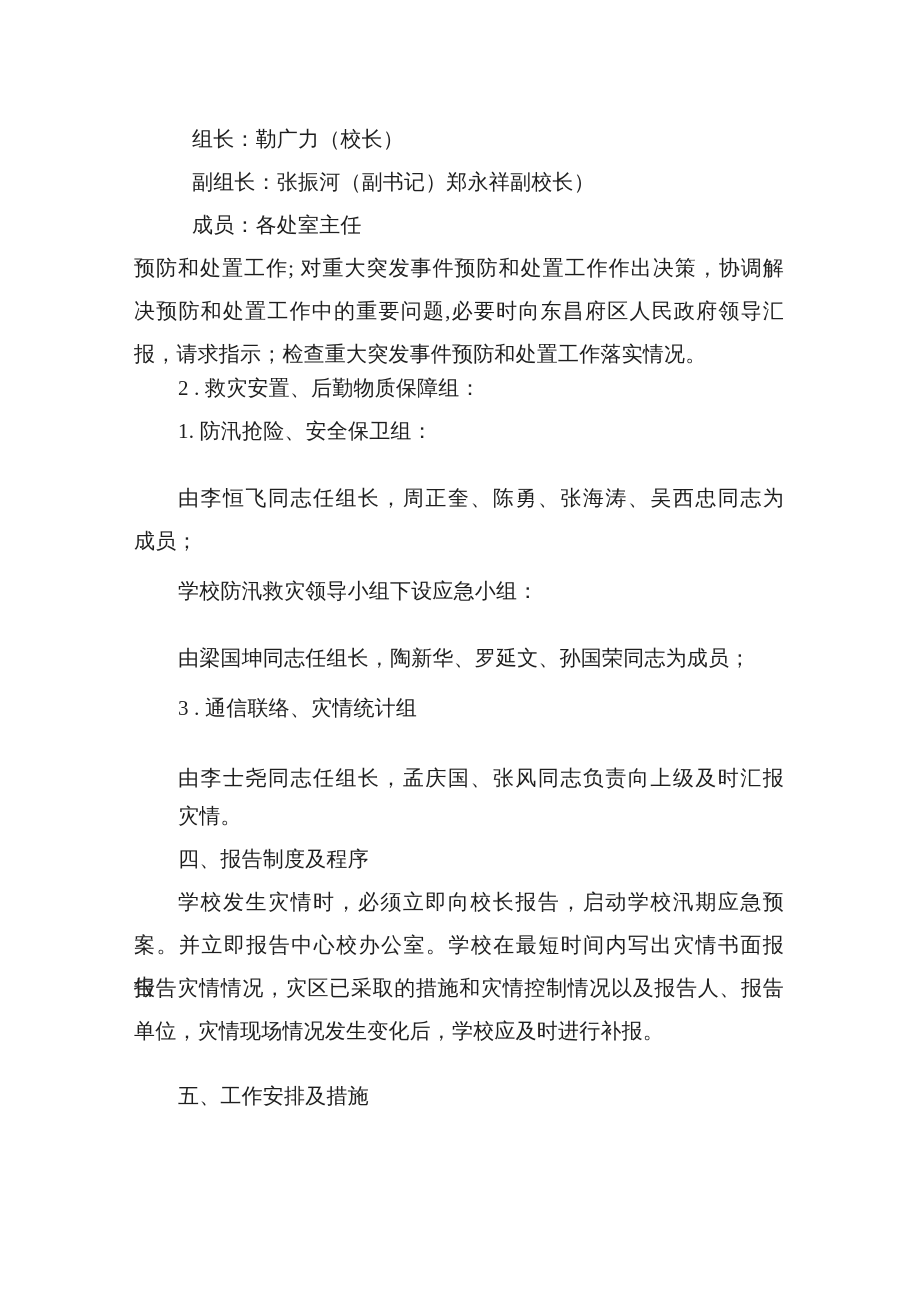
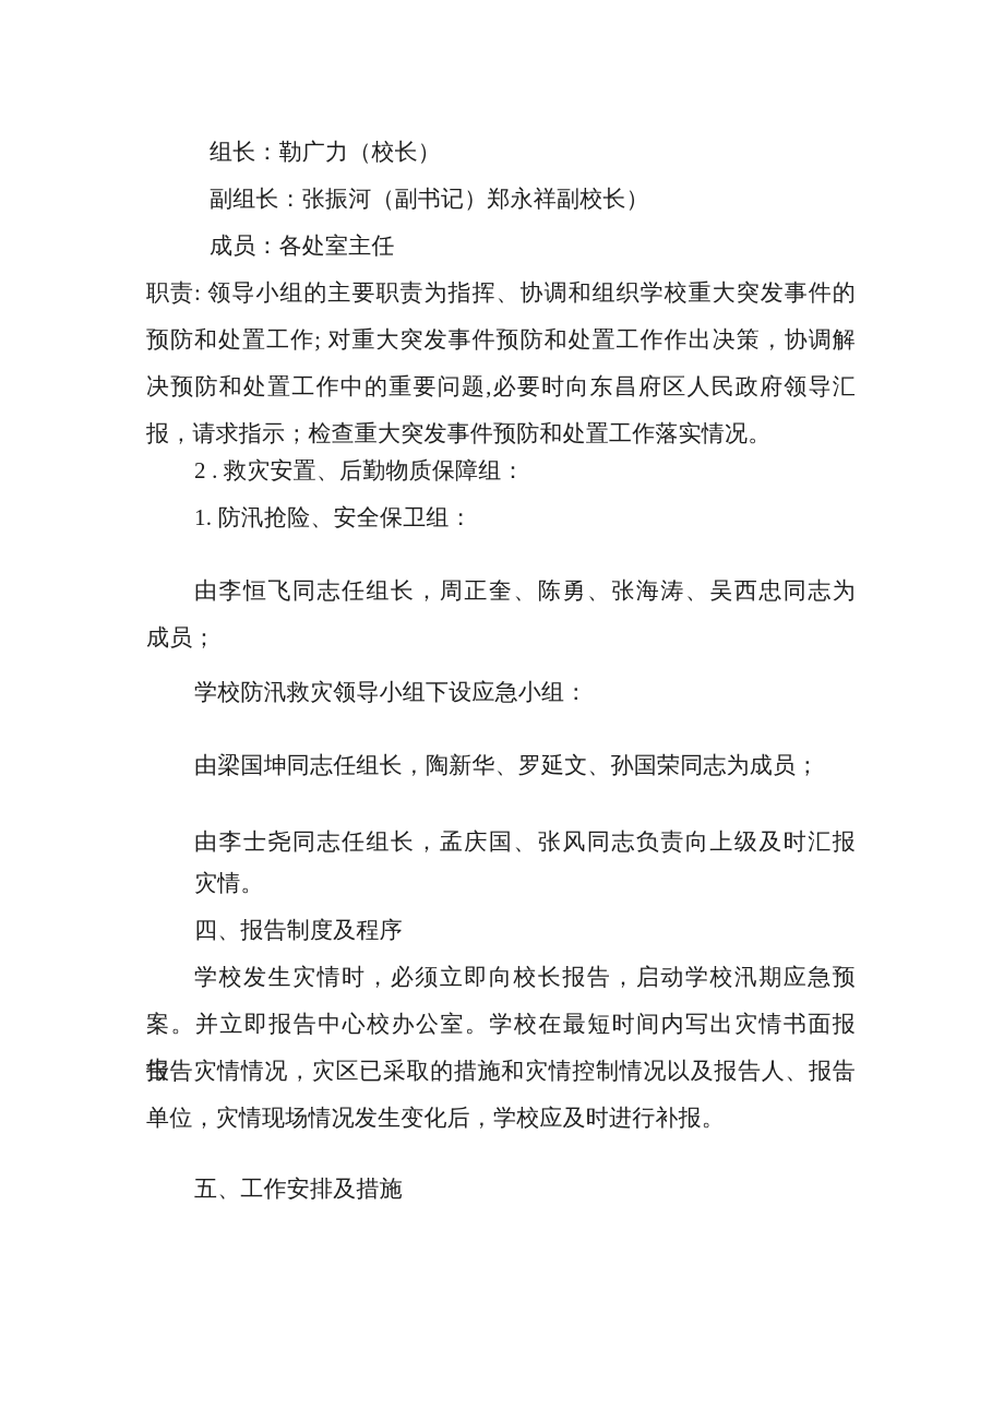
  组长：勒广力（校长）
  副组长：张振河（副书记）郑永祥副校长）
  成员：各处室主任
+ 职责: 领导小组的主要职责为指挥、协调和组织学校重大突发事件的
  预防和处置工作; 对重大突发事件预防和处置工作作出决策，协调解
  决预防和处置工作中的重要问题,必要时向东昌府区人民政府领导汇
  报，请求指示；检查重大突发事件预防和处置工作落实情况。
  2 . 救灾安置、后勤物质保障组：
  1. 防汛抢险、安全保卫组：
  由李恒飞同志任组长，周正奎、陈勇、张海涛、吴西忠同志为
  成员；
  学校防汛救灾领导小组下设应急小组：
  由梁国坤同志任组长，陶新华、罗延文、孙国荣同志为成员；
- 3 . 通信联络、灾情统计组
  由李士尧同志任组长，孟庆国、张风同志负责向上级及时汇报
  灾情。
  四、报告制度及程序
  学校发生灾情时，必须立即向校长报告，启动学校汛期应急预
  案。并立即报告中心校办公室。学校在最短时间内写出灾情书面报告，
  报告灾情情况，灾区已采取的措施和灾情控制情况以及报告人、报告
  单位，灾情现场情况发生变化后，学校应及时进行补报。
  五、工作安排及措施
